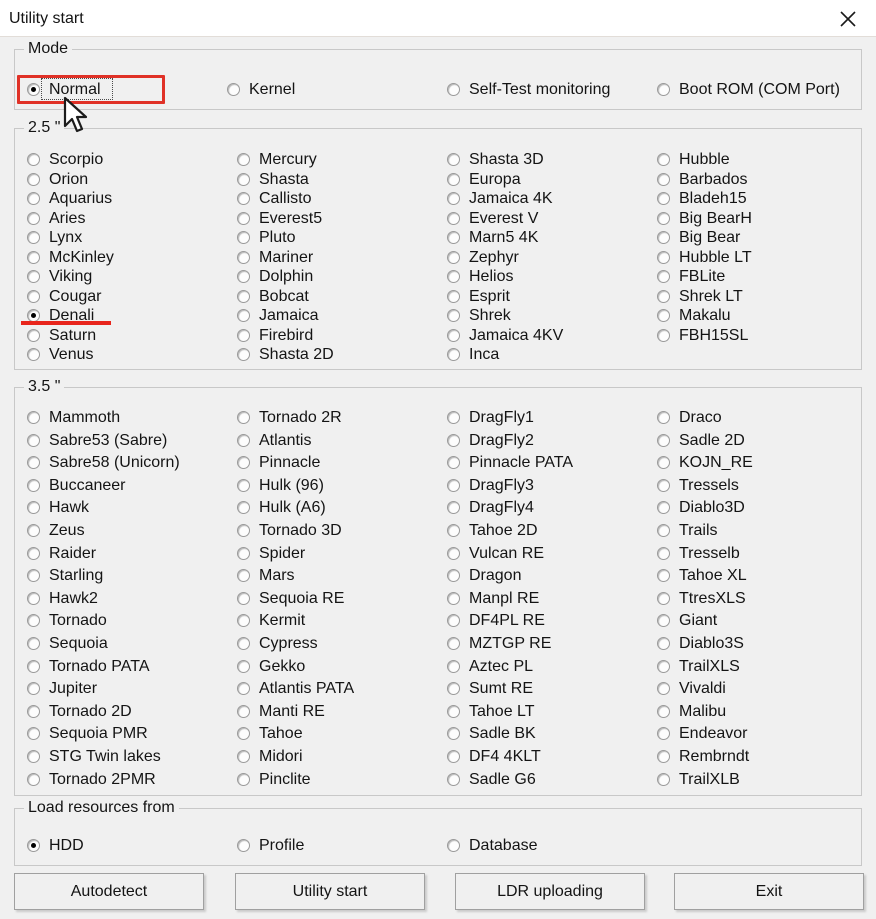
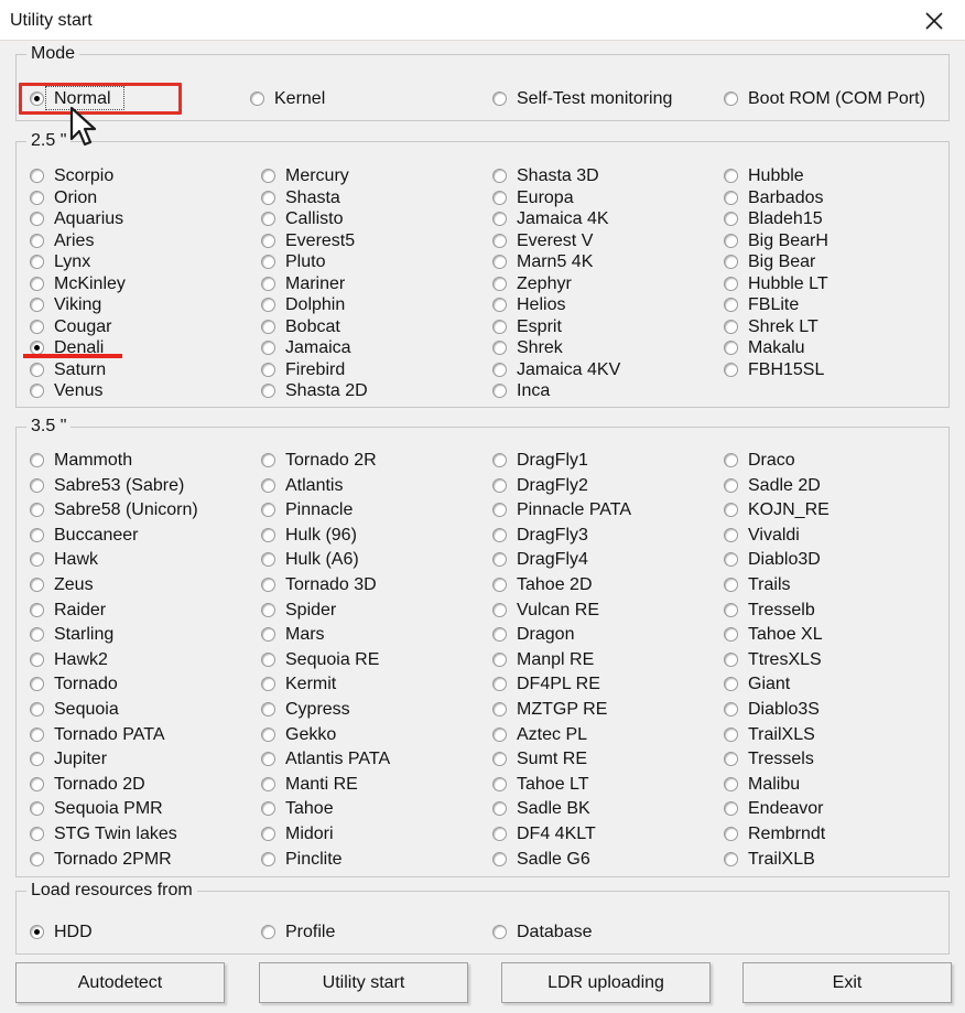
  Utility start
  Mode
  Normal
  Kernel
  Self-Test monitoring
  Boot ROM (COM Port)
  2.5 "
  Scorpio
  Orion
  Aquarius
  Aries
  Lynx
  McKinley
  Viking
  Cougar
  Denali
  Saturn
  Venus
  Mercury
  Shasta
  Callisto
  Everest5
  Pluto
  Mariner
  Dolphin
  Bobcat
  Jamaica
  Firebird
  Shasta 2D
  Shasta 3D
  Europa
  Jamaica 4K
  Everest V
  Marn5 4K
  Zephyr
  Helios
  Esprit
  Shrek
  Jamaica 4KV
  Inca
  Hubble
  Barbados
  Bladeh15
  Big BearH
  Big Bear
  Hubble LT
  FBLite
  Shrek LT
  Makalu
  FBH15SL
  3.5 "
  Mammoth
  Sabre53 (Sabre)
  Sabre58 (Unicorn)
  Buccaneer
  Hawk
  Zeus
  Raider
  Starling
  Hawk2
  Tornado
  Sequoia
  Tornado PATA
  Jupiter
  Tornado 2D
  Sequoia PMR
  STG Twin lakes
  Tornado 2PMR
  Tornado 2R
  Atlantis
  Pinnacle
  Hulk (96)
  Hulk (A6)
  Tornado 3D
  Spider
  Mars
  Sequoia RE
  Kermit
  Cypress
  Gekko
  Atlantis PATA
  Manti RE
  Tahoe
  Midori
  Pinclite
  DragFly1
  DragFly2
  Pinnacle PATA
  DragFly3
  DragFly4
  Tahoe 2D
  Vulcan RE
  Dragon
  Manpl RE
  DF4PL RE
  MZTGP RE
  Aztec PL
  Sumt RE
  Tahoe LT
  Sadle BK
  DF4 4KLT
  Sadle G6
  Draco
  Sadle 2D
  KOJN_RE
- Tressels
+ Vivaldi
  Diablo3D
  Trails
  Tresselb
  Tahoe XL
  TtresXLS
  Giant
  Diablo3S
  TrailXLS
- Vivaldi
+ Tressels
  Malibu
  Endeavor
  Rembrndt
  TrailXLB
  Load resources from
  HDD
  Profile
  Database
  Autodetect
  Utility start
  LDR uploading
  Exit
